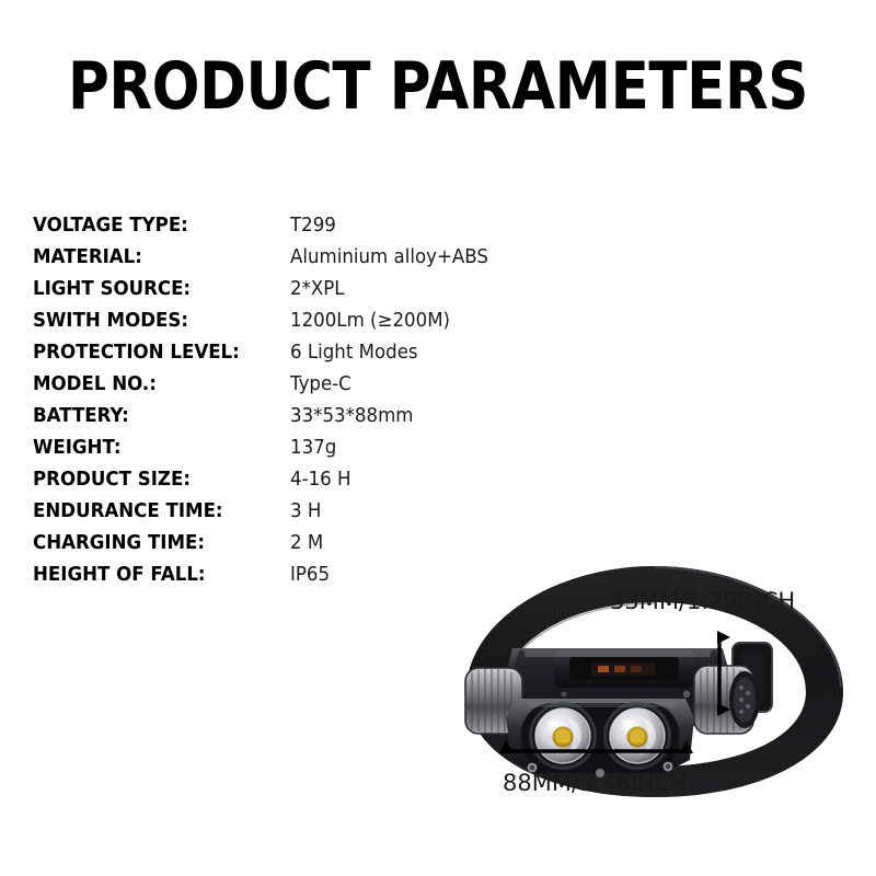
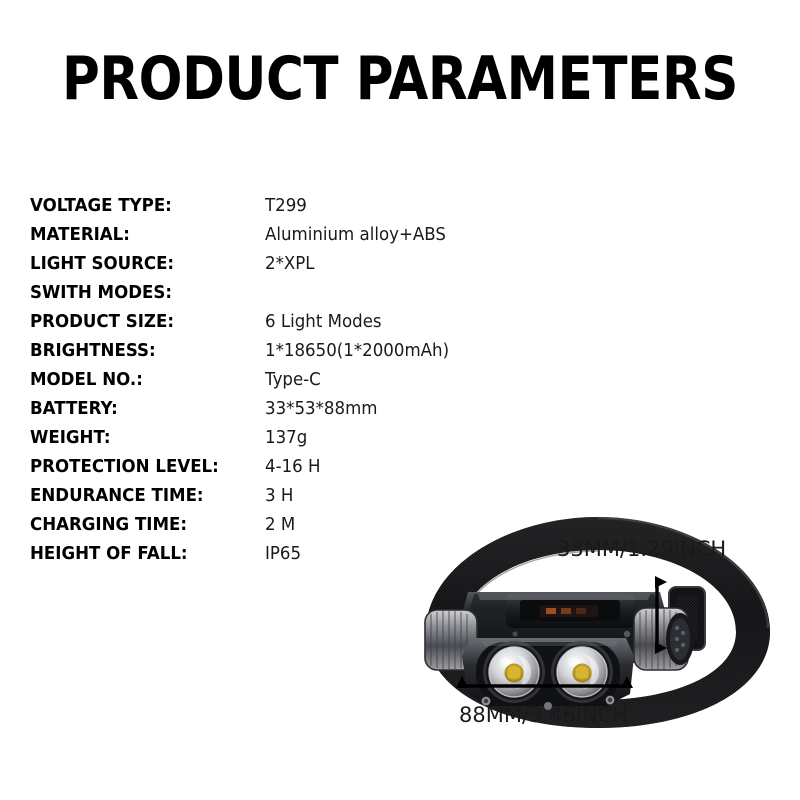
  PRODUCT PARAMETERS
  VOLTAGE TYPE:
  T299
  MATERIAL:
  Aluminium alloy+ABS
  LIGHT SOURCE:
  2*XPL
  SWITH MODES:
- 1200Lm (≥200M)
- PROTECTION LEVEL:
+ PRODUCT SIZE:
  6 Light Modes
+ BRIGHTNESS:
+ 1*18650(1*2000mAh)
  MODEL NO.:
  Type-C
  BATTERY:
  33*53*88mm
  WEIGHT:
  137g
- PRODUCT SIZE:
+ PROTECTION LEVEL:
  4-16 H
  ENDURANCE TIME:
  3 H
  CHARGING TIME:
  2 M
  HEIGHT OF FALL:
  IP65
  33MM/1.29INCH
  88MM/3.46INCH
